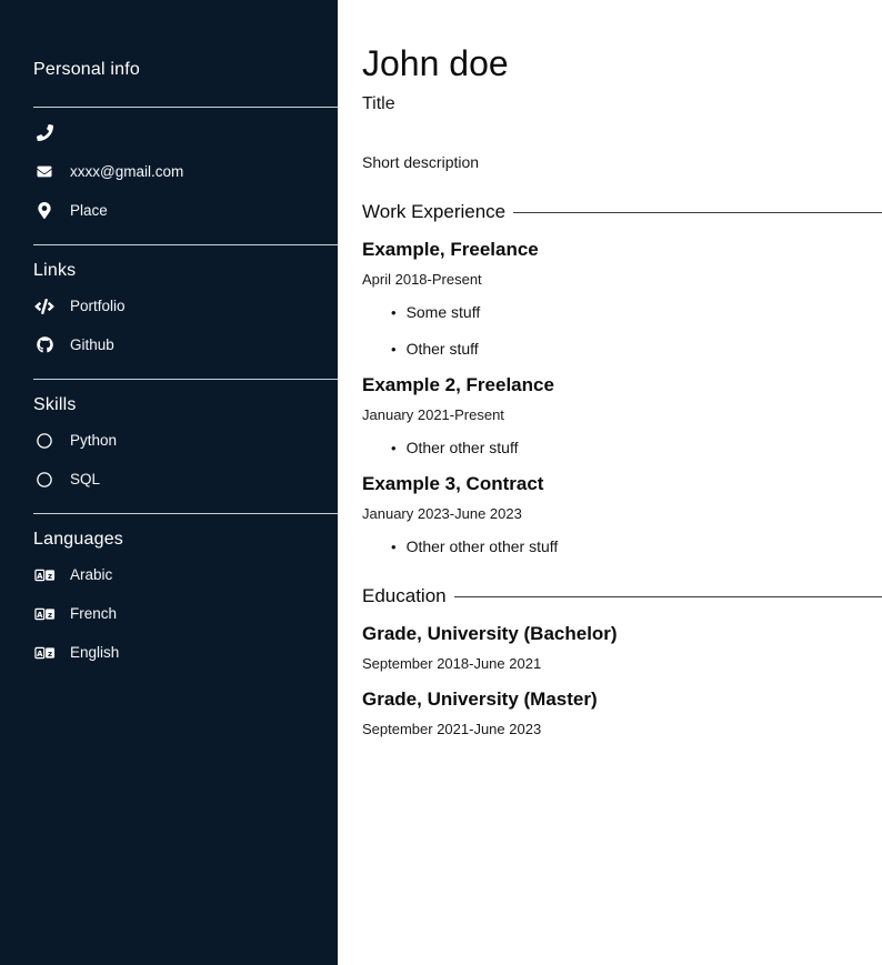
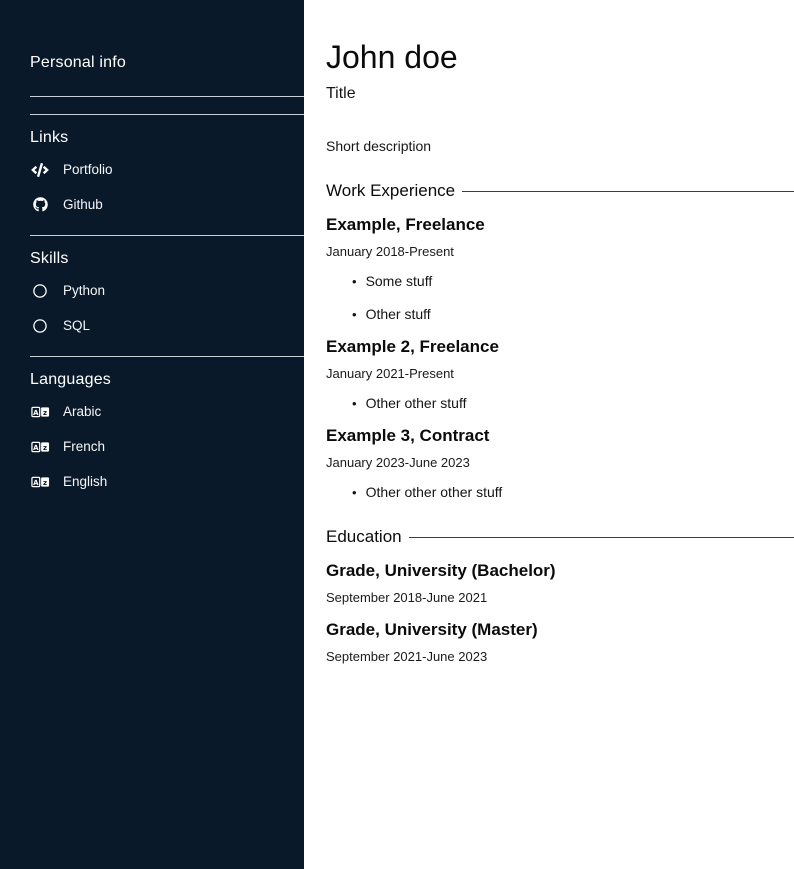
  Personal info
- xxxx@gmail.com
- Place
  Links
  Portfolio
  Github
  Skills
  Python
  SQL
  Languages
  A
  z
  Arabic
  A
  z
  French
  A
  z
  English
  John doe
  Title
  Short description
  Work Experience
  Example, Freelance
- April 2018-Present
+ January 2018-Present
  Some stuff
  Other stuff
  Example 2, Freelance
  January 2021-Present
  Other other stuff
  Example 3, Contract
  January 2023-June 2023
  Other other other stuff
  Education
  Grade, University (Bachelor)
  September 2018-June 2021
  Grade, University (Master)
  September 2021-June 2023
